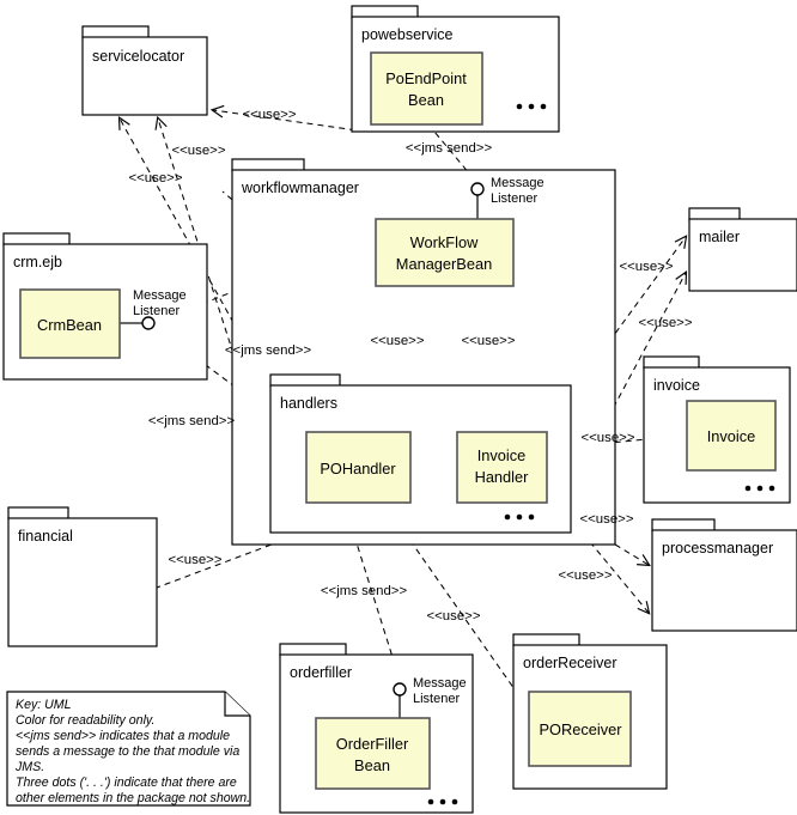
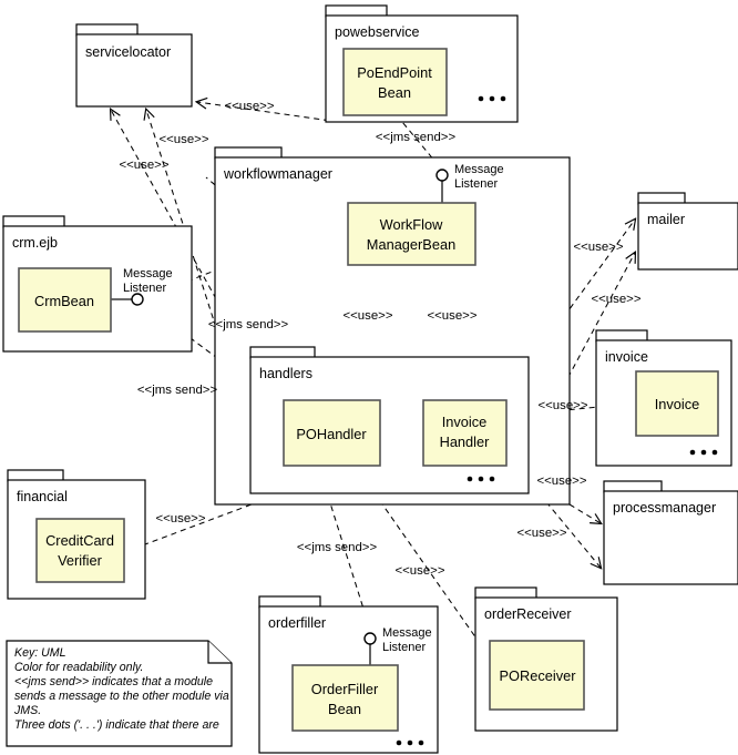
  servicelocator
  powebservice
  PoEndPoint
  Bean
  workflowmanager
  Message
  Listener
  WorkFlow
  ManagerBean
  handlers
  POHandler
  Invoice
  Handler
  crm.ejb
  CrmBean
  Message
  Listener
  mailer
  invoice
  Invoice
  processmanager
  financial
+ CreditCard
+ Verifier
  orderfiller
  Message
  Listener
  OrderFiller
  Bean
  orderReceiver
  POReceiver
  <<use>>
  <<use>>
  <<use>>
  <<jms send>>
  <<jms send>>
  <<jms send>>
  <<use>>
  <<use>>
  <<use>>
  <<use>>
  <<use>>
  <<use>>
  <<use>>
  <<use>>
  <<jms send>>
  <<use>>
  Key: UML
  Color for readability only.
  <<jms send>> indicates that a module
- sends a message to the that module via
+ sends a message to the other module via
  JMS.
  Three dots ('. . .') indicate that there are
- other elements in the package not shown.
